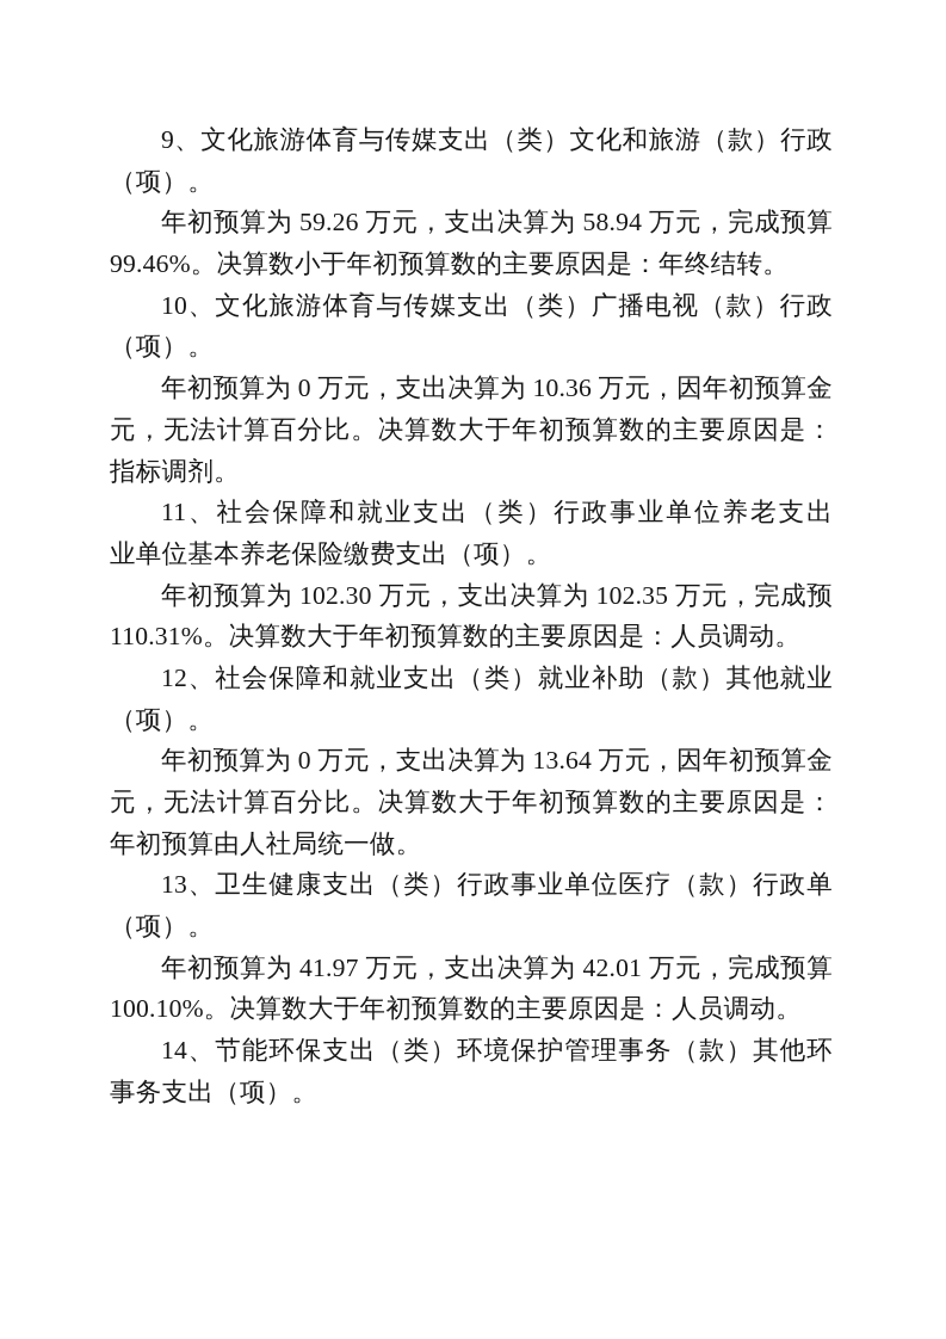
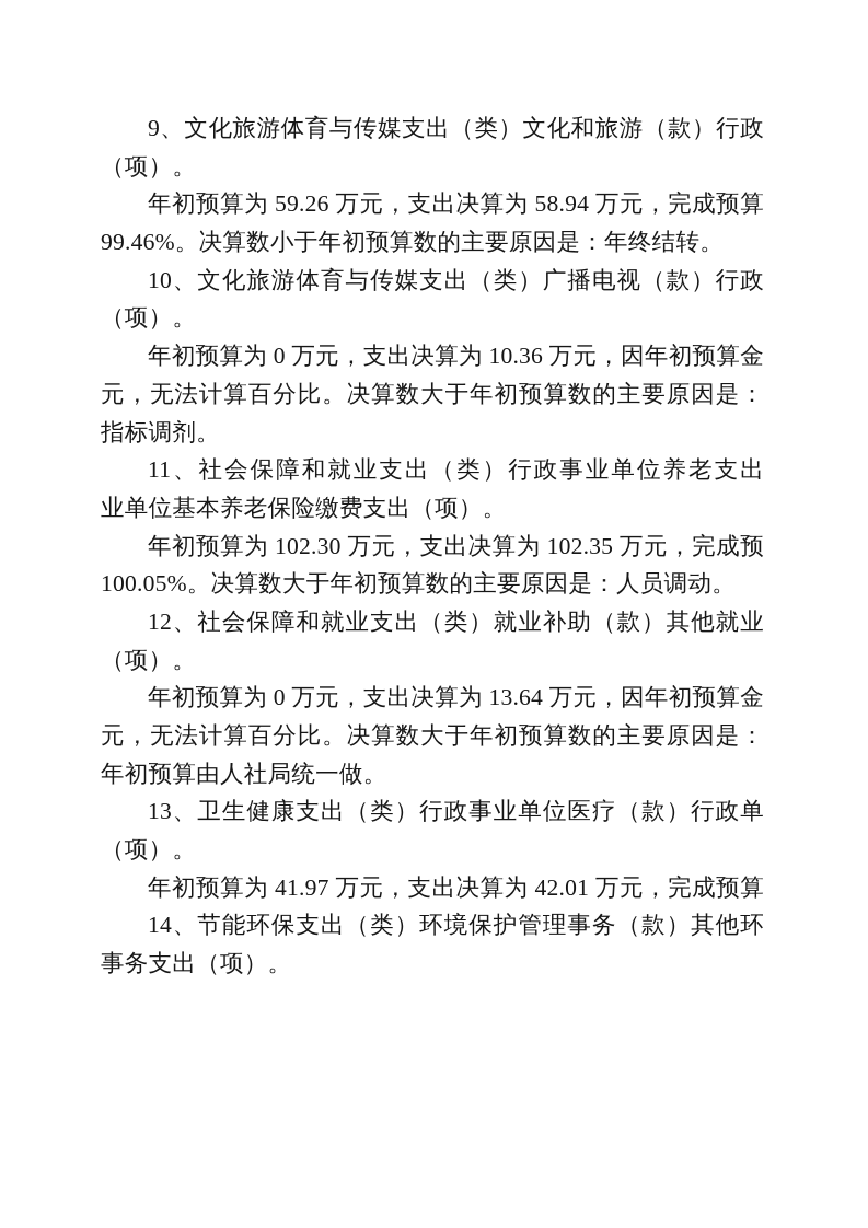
  9、文化旅游体育与传媒支出（类）文化和旅游（款）行政
  （项）。
  年初预算为 59.26 万元，支出决算为 58.94 万元，完成预算
  99.46%。决算数小于年初预算数的主要原因是：年终结转。
  10、文化旅游体育与传媒支出（类）广播电视（款）行政
  （项）。
  年初预算为 0 万元，支出决算为 10.36 万元，因年初预算金
  元，无法计算百分比。决算数大于年初预算数的主要原因是：
  指标调剂。
  11、社会保障和就业支出（类）行政事业单位养老支出
  业单位基本养老保险缴费支出（项）。
  年初预算为 102.30 万元，支出决算为 102.35 万元，完成预
- 110.31%。决算数大于年初预算数的主要原因是：人员调动。
+ 100.05%。决算数大于年初预算数的主要原因是：人员调动。
  12、社会保障和就业支出（类）就业补助（款）其他就业
  （项）。
  年初预算为 0 万元，支出决算为 13.64 万元，因年初预算金
  元，无法计算百分比。决算数大于年初预算数的主要原因是：
  年初预算由人社局统一做。
  13、卫生健康支出（类）行政事业单位医疗（款）行政单
  （项）。
  年初预算为 41.97 万元，支出决算为 42.01 万元，完成预算
- 100.10%。决算数大于年初预算数的主要原因是：人员调动。
  14、节能环保支出（类）环境保护管理事务（款）其他环
  事务支出（项）。
